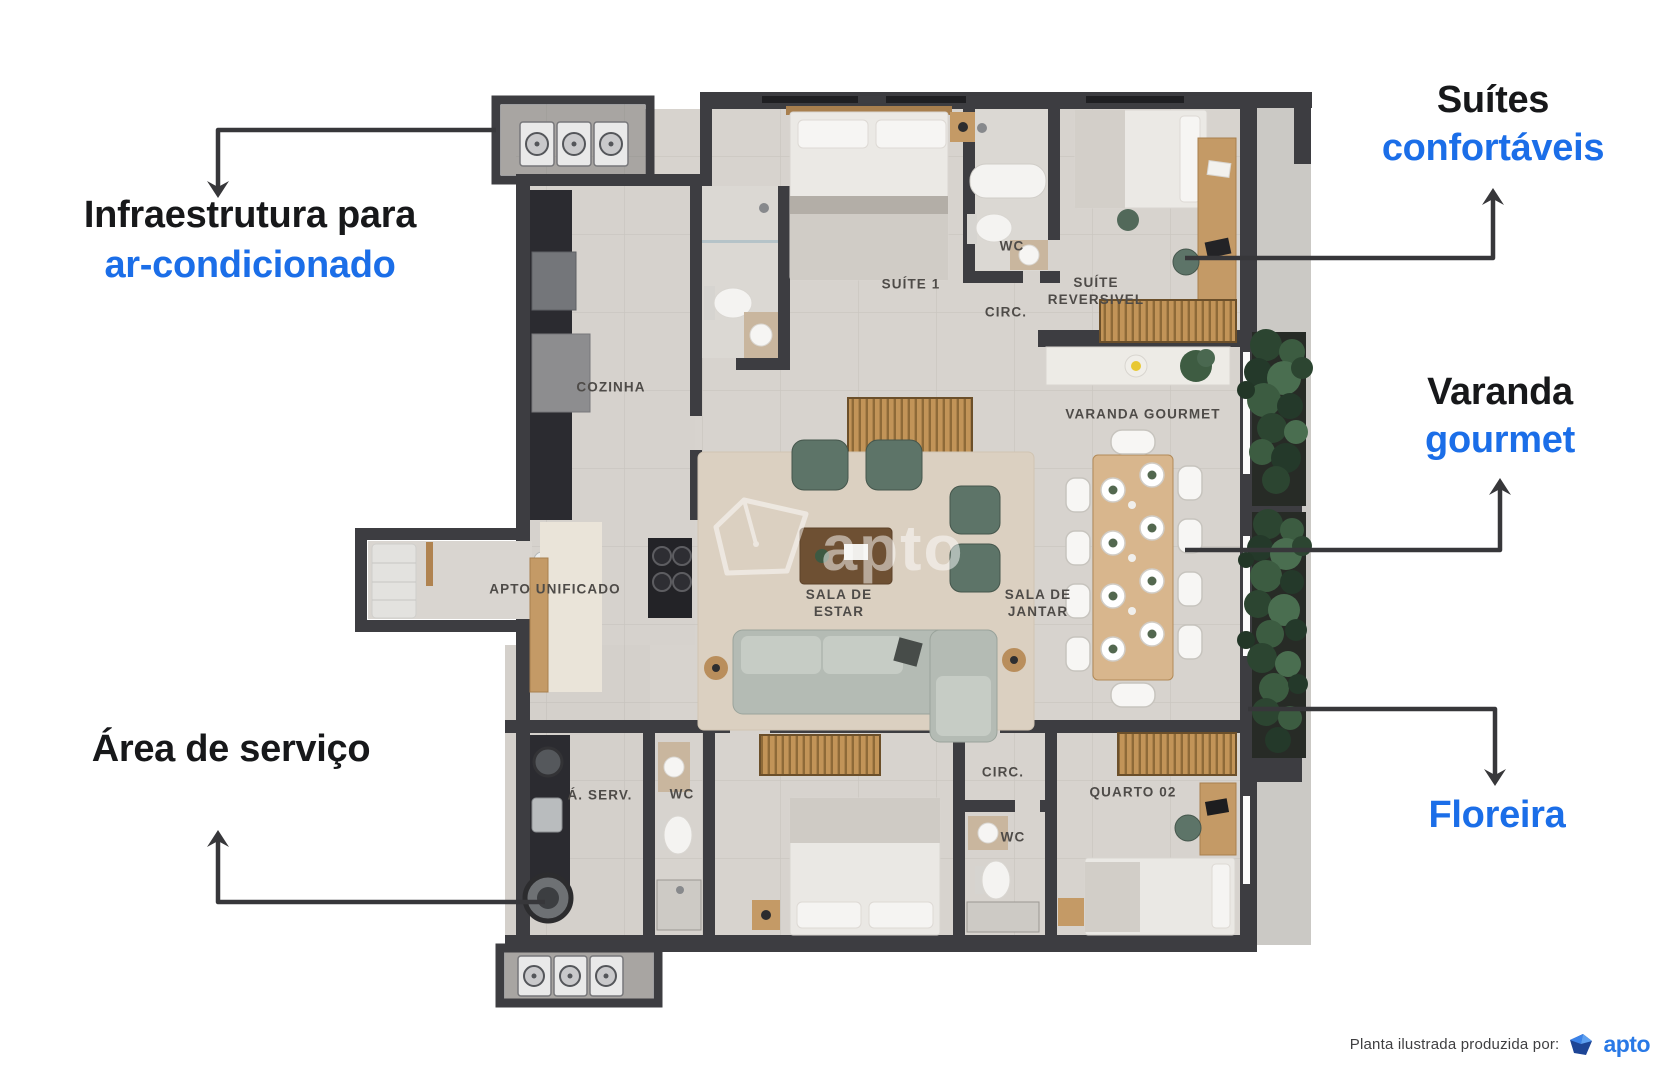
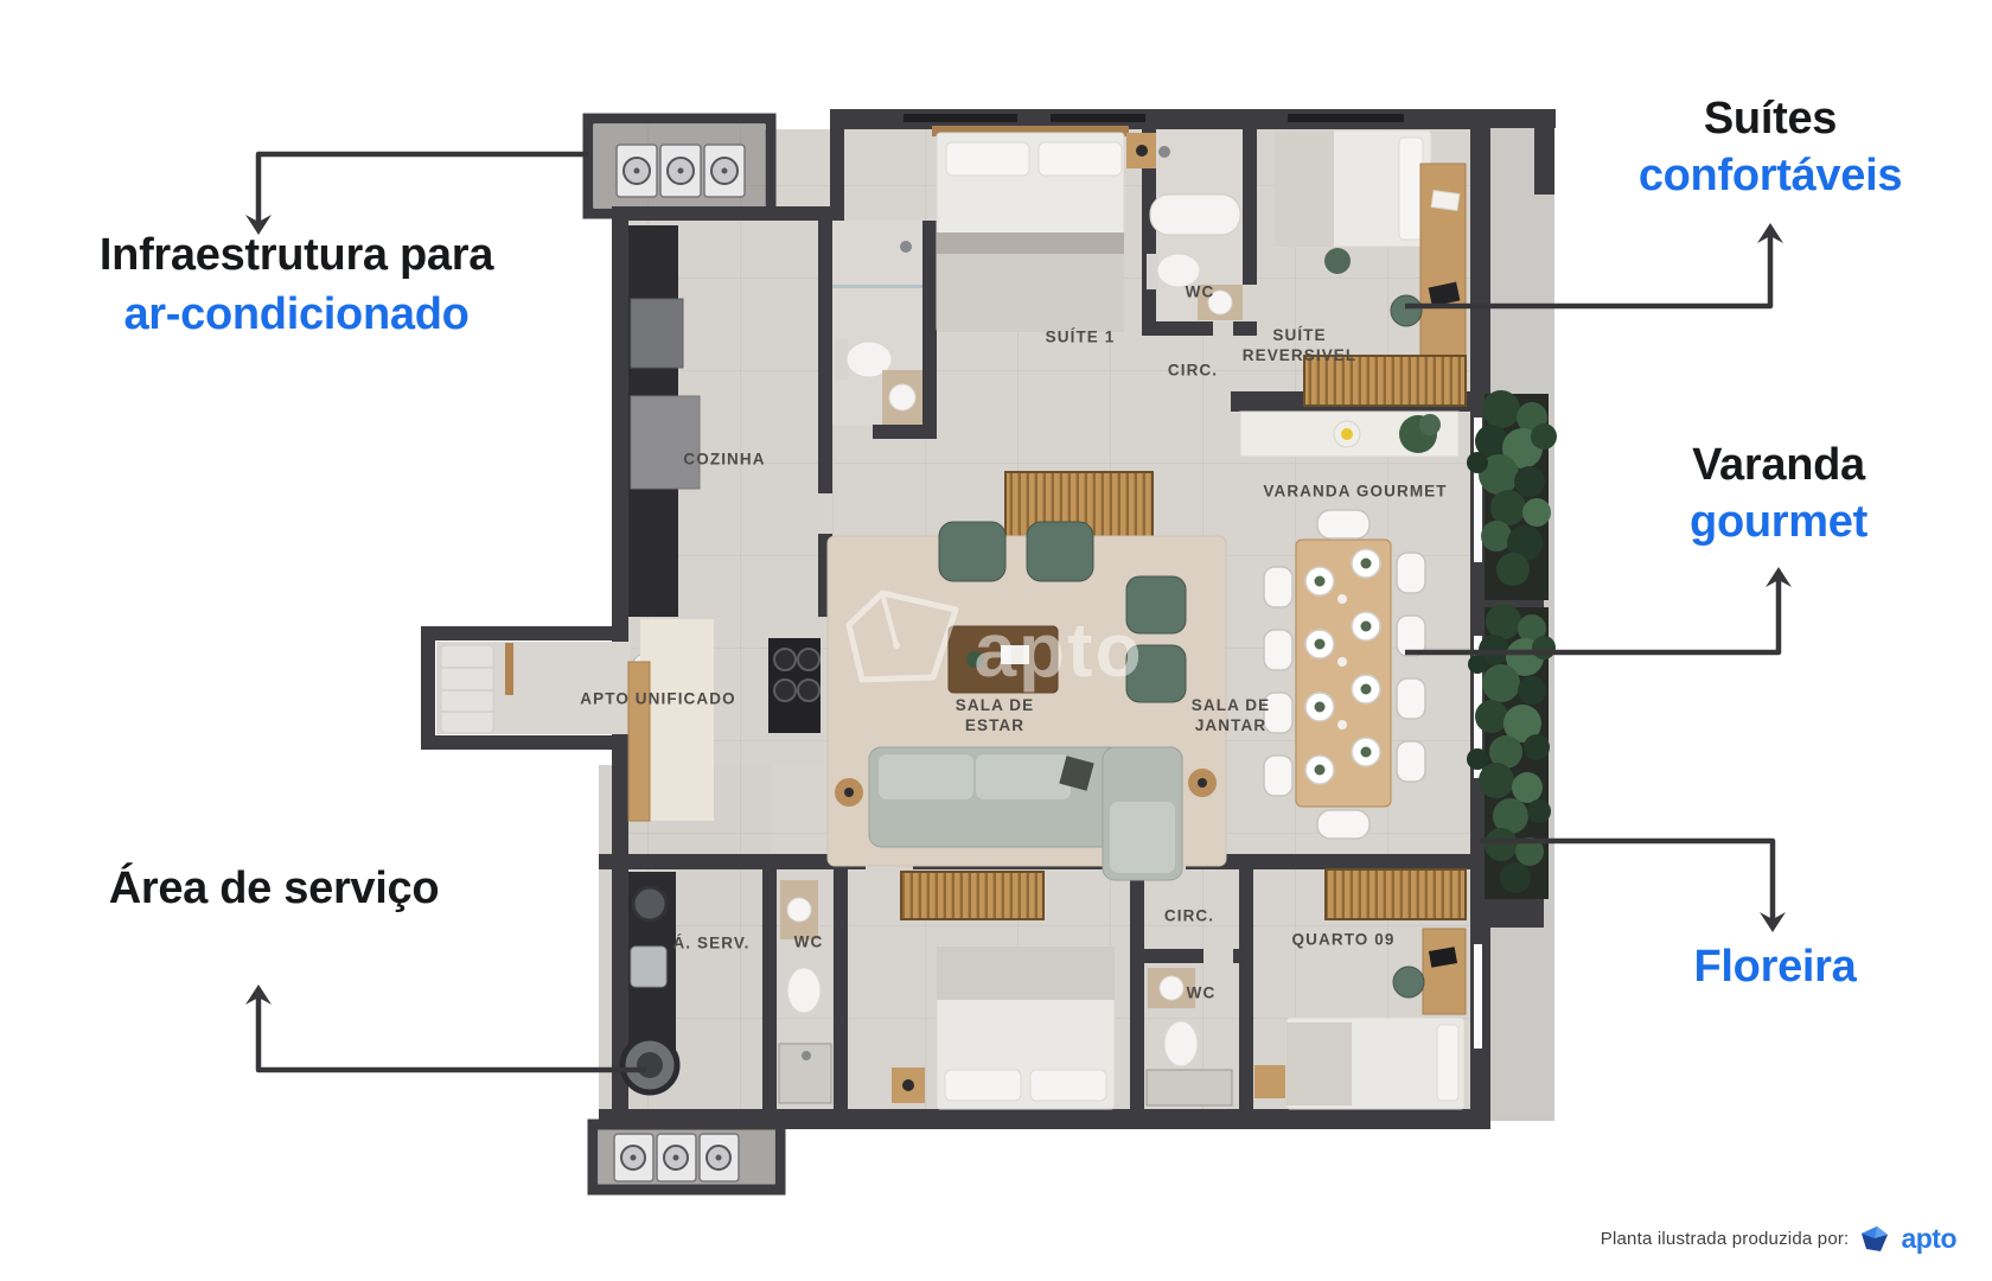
  apto
  COZINHA
  SUÍTE 1
  WC
  SUÍTE
  REVERSIVEL
  CIRC.
  VARANDA GOURMET
  APTO UNIFICADO
  SALA DE
  ESTAR
  SALA DE
  JANTAR
  Á. SERV.
  WC
  CIRC.
- QUARTO 02
+ QUARTO 09
  WC
  Infraestrutura para
  ar-condicionado
  Suítes
  confortáveis
  Varanda
  gourmet
  Floreira
  Área de serviço
  Planta ilustrada produzida por:
  apto
